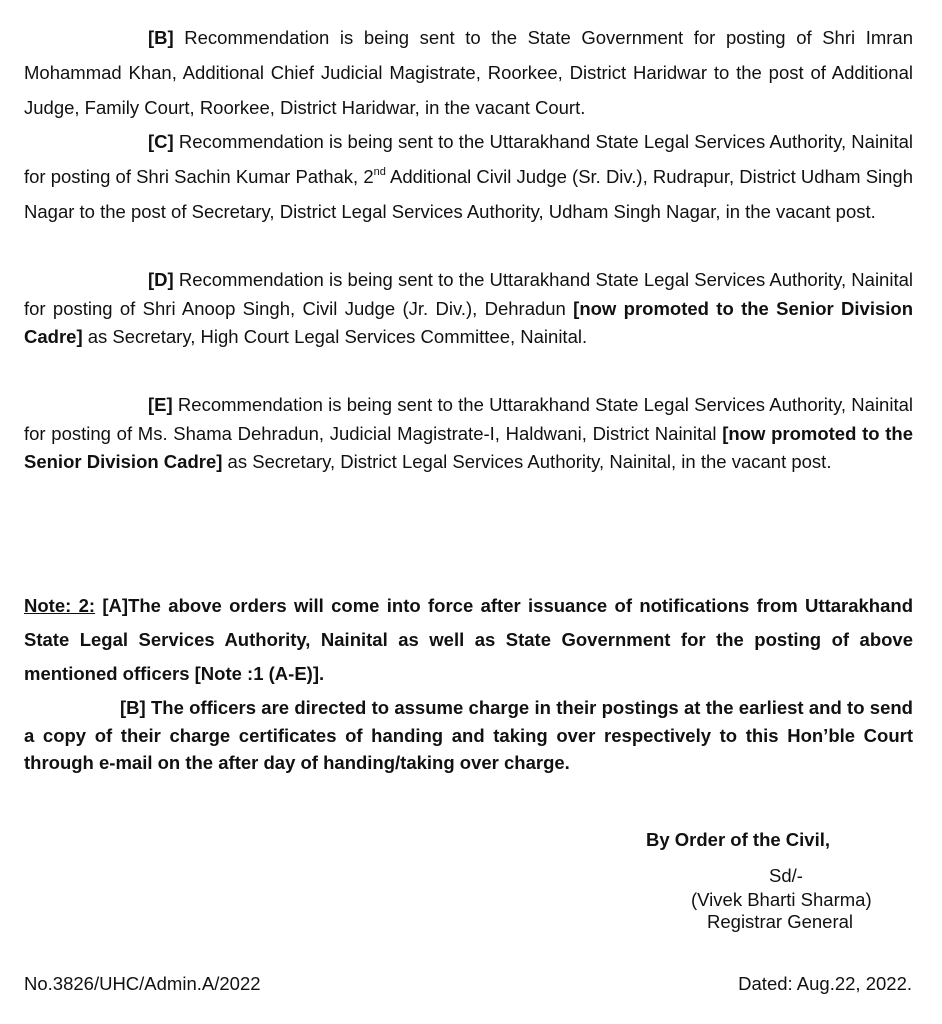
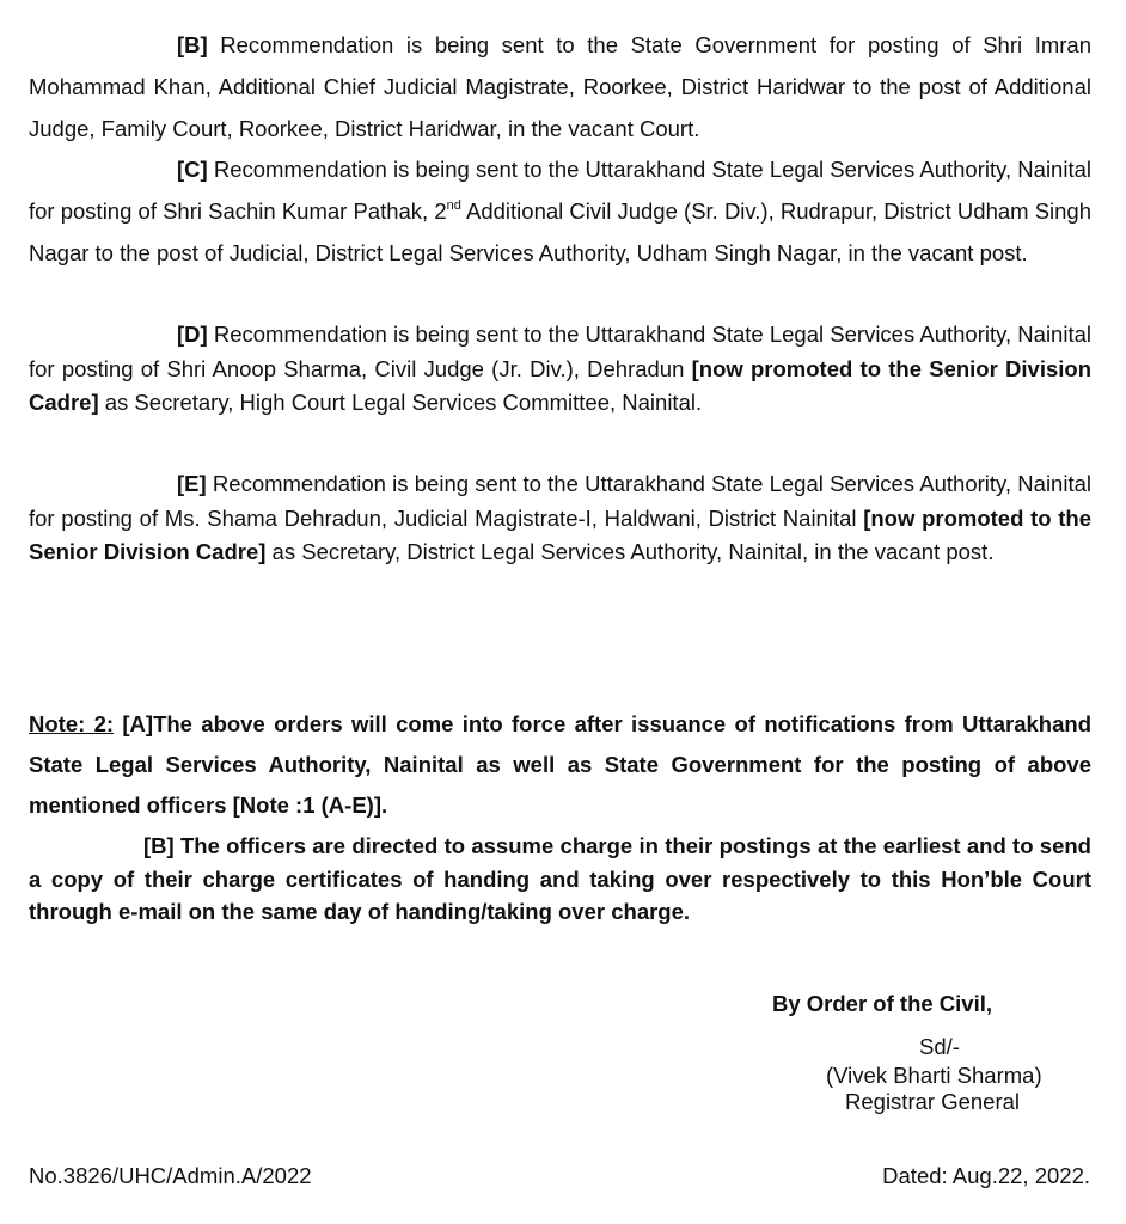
  [B] Recommendation is being sent to the State Government for posting of Shri Imran Mohammad Khan, Additional Chief Judicial Magistrate, Roorkee, District Haridwar to the post of Additional Judge, Family Court, Roorkee, District Haridwar, in the vacant Court.
- [C] Recommendation is being sent to the Uttarakhand State Legal Services Authority, Nainital for posting of Shri Sachin Kumar Pathak, 2nd Additional Civil Judge (Sr. Div.), Rudrapur, District Udham Singh Nagar to the post of Secretary, District Legal Services Authority, Udham Singh Nagar, in the vacant post.
+ [C] Recommendation is being sent to the Uttarakhand State Legal Services Authority, Nainital for posting of Shri Sachin Kumar Pathak, 2nd Additional Civil Judge (Sr. Div.), Rudrapur, District Udham Singh Nagar to the post of Judicial, District Legal Services Authority, Udham Singh Nagar, in the vacant post.
- [D] Recommendation is being sent to the Uttarakhand State Legal Services Authority, Nainital for posting of Shri Anoop Singh, Civil Judge (Jr. Div.), Dehradun [now promoted to the Senior Division Cadre] as Secretary, High Court Legal Services Committee, Nainital.
+ [D] Recommendation is being sent to the Uttarakhand State Legal Services Authority, Nainital for posting of Shri Anoop Sharma, Civil Judge (Jr. Div.), Dehradun [now promoted to the Senior Division Cadre] as Secretary, High Court Legal Services Committee, Nainital.
  [E] Recommendation is being sent to the Uttarakhand State Legal Services Authority, Nainital for posting of Ms. Shama Dehradun, Judicial Magistrate-I, Haldwani, District Nainital [now promoted to the Senior Division Cadre] as Secretary, District Legal Services Authority, Nainital, in the vacant post.
  Note: 2: [A]The above orders will come into force after issuance of notifications from Uttarakhand State Legal Services Authority, Nainital as well as State Government for the posting of above mentioned officers [Note :1 (A-E)].
- [B] The officers are directed to assume charge in their postings at the earliest and to send a copy of their charge certificates of handing and taking over respectively to this Hon’ble Court through e-mail on the after day of handing/taking over charge.
+ [B] The officers are directed to assume charge in their postings at the earliest and to send a copy of their charge certificates of handing and taking over respectively to this Hon’ble Court through e-mail on the same day of handing/taking over charge.
  By Order of the Civil,
  Sd/-
  (Vivek Bharti Sharma)
  Registrar General
  No.3826/UHC/Admin.A/2022
  Dated: Aug.22, 2022.
